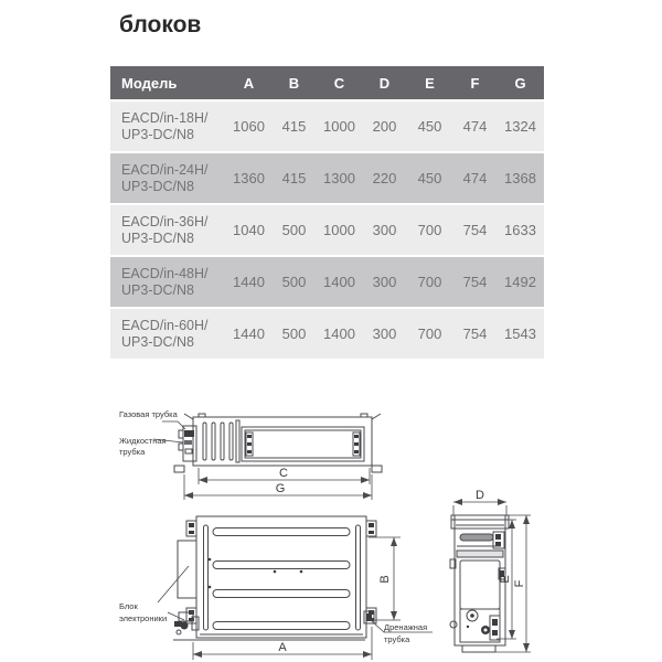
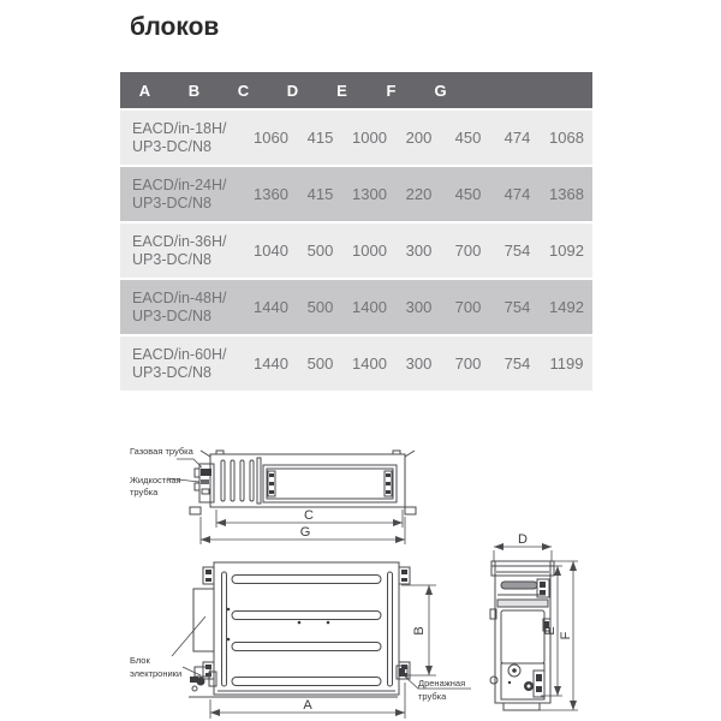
  блоков
- Модель
  A
  B
  C
  D
  E
  F
  G
  EACD/in-18H/
  UP3-DC/N8
  1060
  415
  1000
  200
  450
  474
- 1324
+ 1068
  EACD/in-24H/
  UP3-DC/N8
  1360
  415
  1300
  220
  450
  474
  1368
  EACD/in-36H/
  UP3-DC/N8
  1040
  500
  1000
  300
  700
  754
- 1633
+ 1092
  EACD/in-48H/
  UP3-DC/N8
  1440
  500
  1400
  300
  700
  754
  1492
  EACD/in-60H/
  UP3-DC/N8
  1440
  500
  1400
  300
  700
  754
- 1543
+ 1199
  C
  G
  Газовая трубка
  Жидкостная
  трубка
  A
  Блок
  электроники
  Дренажная
  трубка
  D
